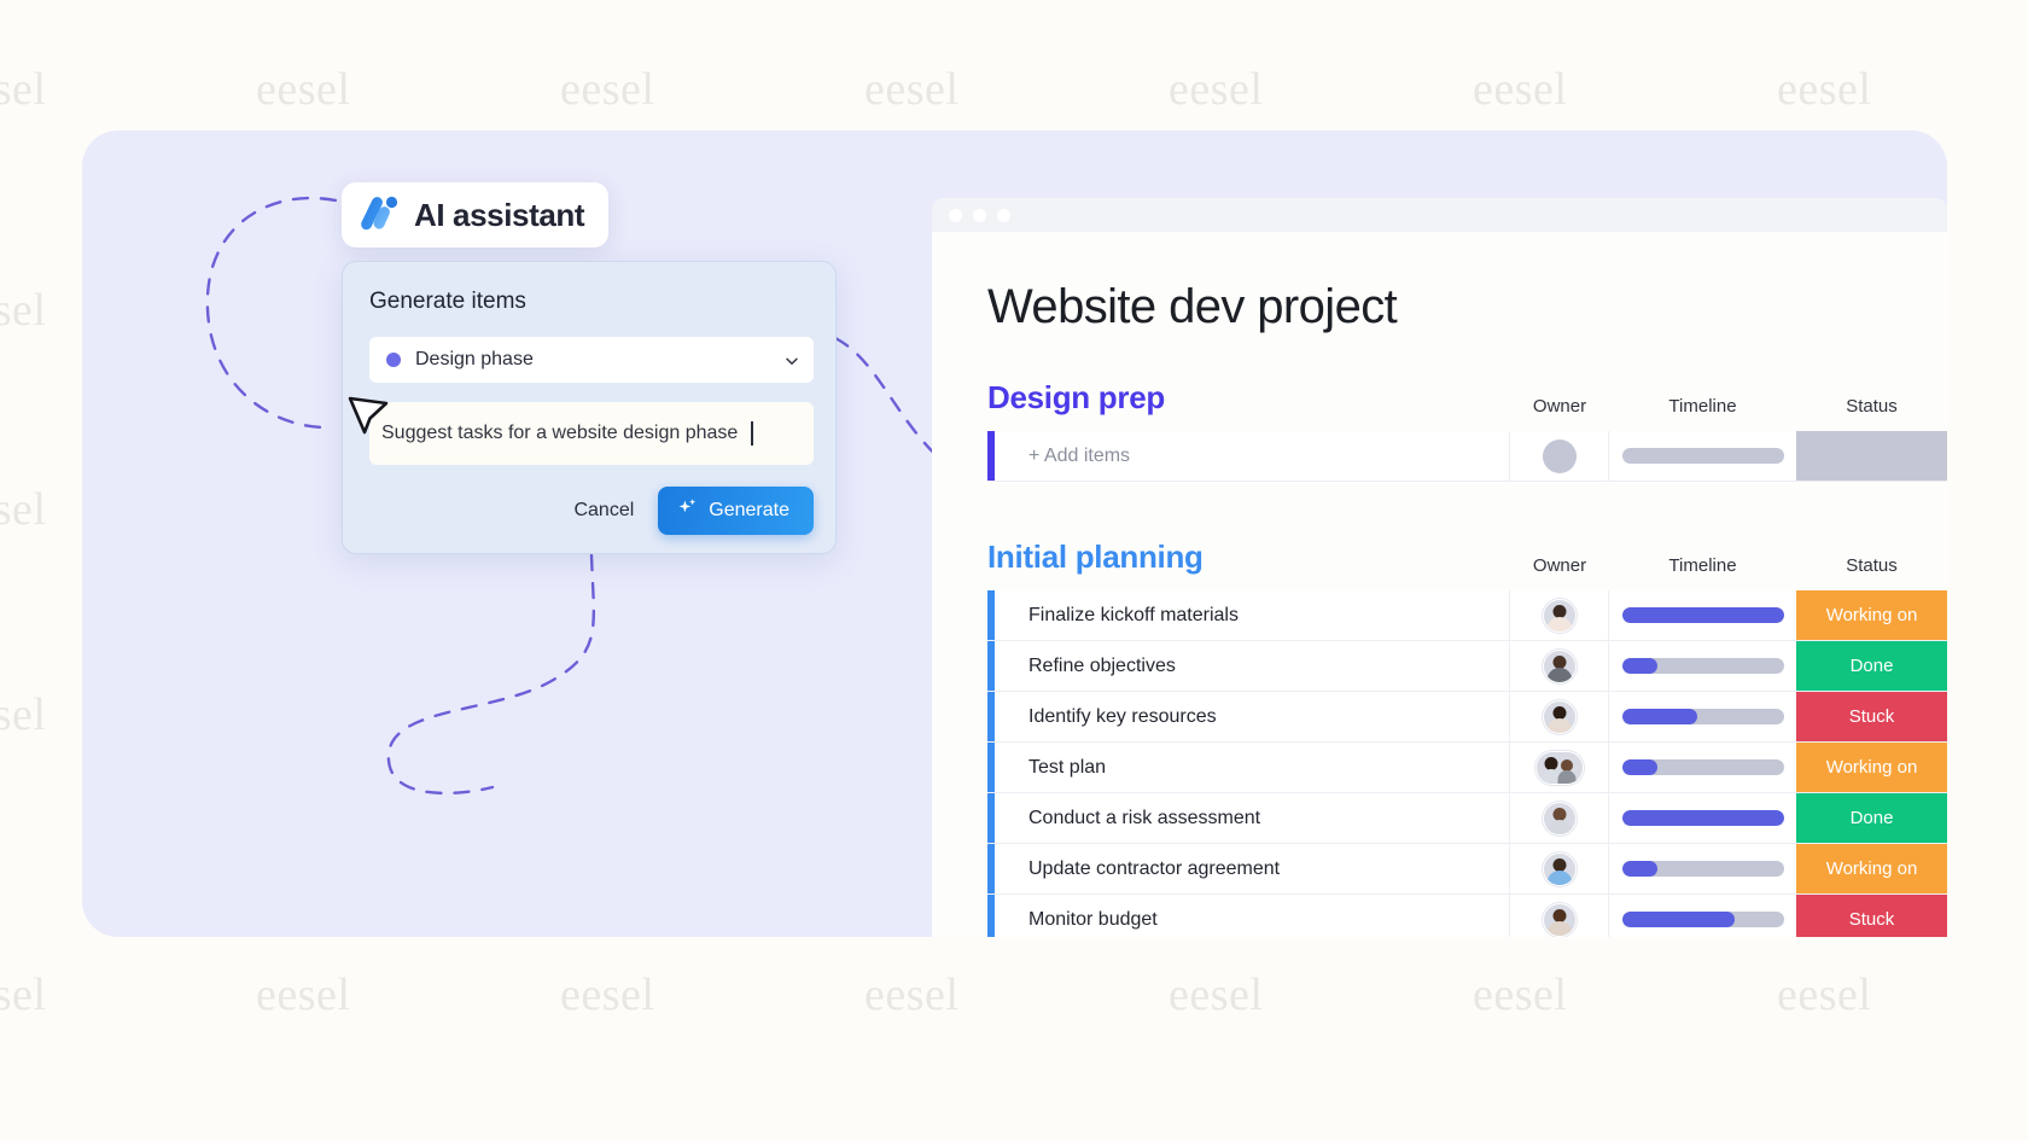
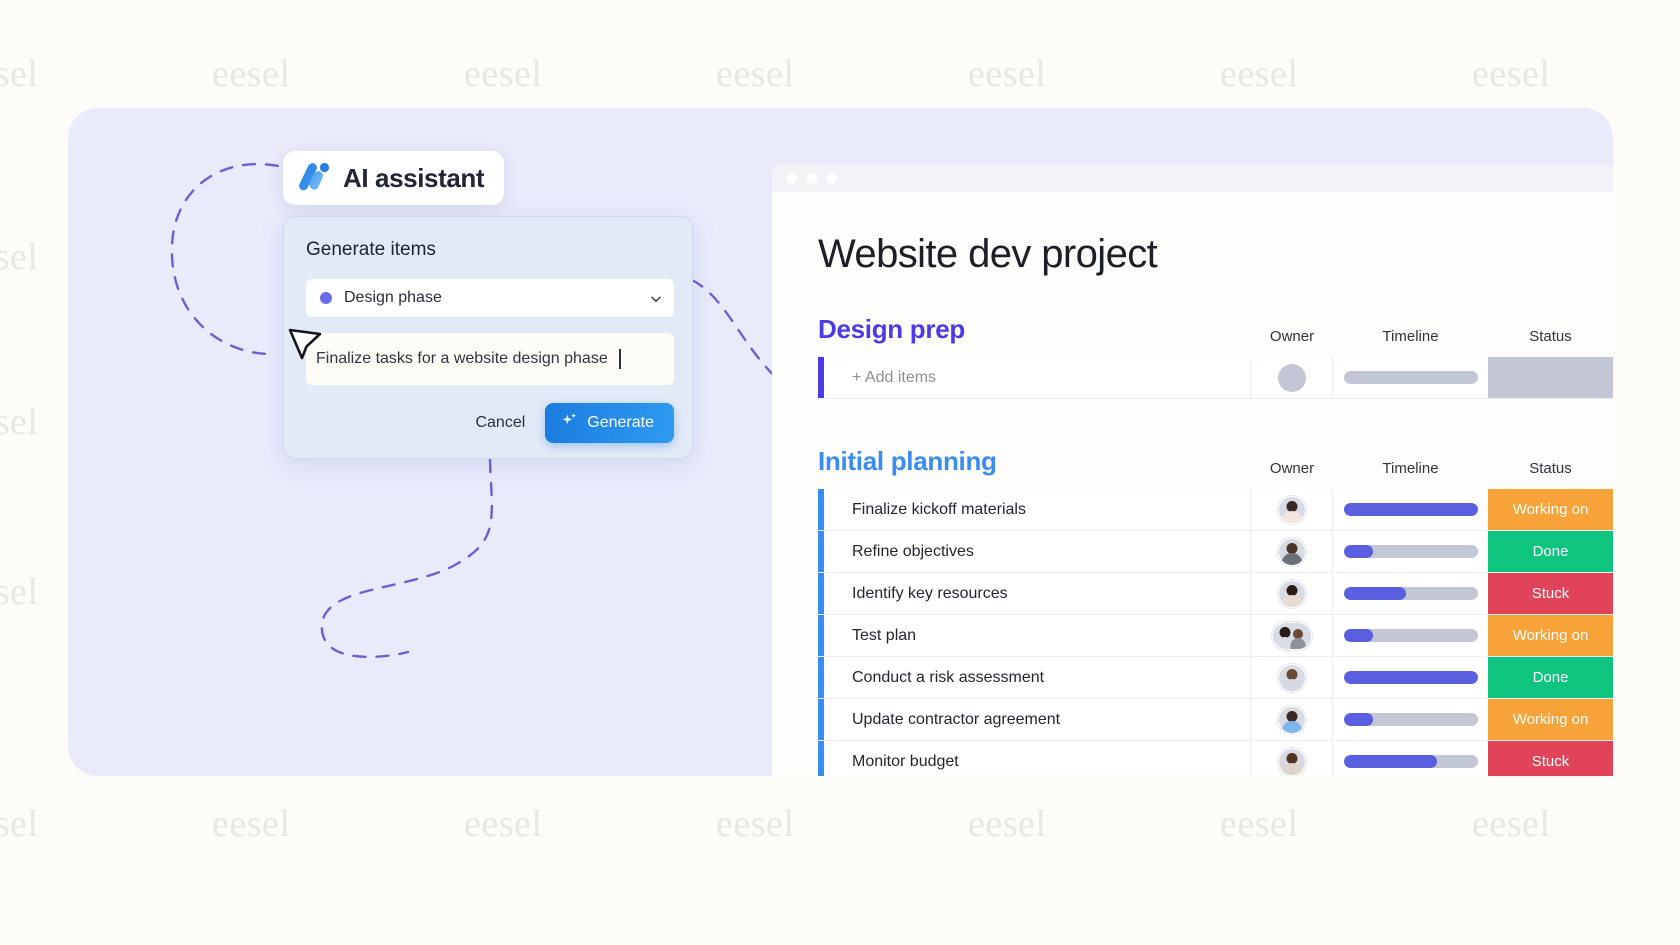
  AI assistant
  Generate items
  Design phase
- Suggest tasks for a website design phase
+ Finalize tasks for a website design phase
  Cancel
  Generate
  Website dev project
  Design prep
  Owner
  Timeline
  Status
  + Add items
  Initial planning
  Owner
  Timeline
  Status
  Finalize kickoff materials
  Working on
  Refine objectives
  Done
  Identify key resources
  Stuck
  Test plan
  Working on
  Conduct a risk assessment
  Done
  Update contractor agreement
  Working on
  Monitor budget
  Stuck
